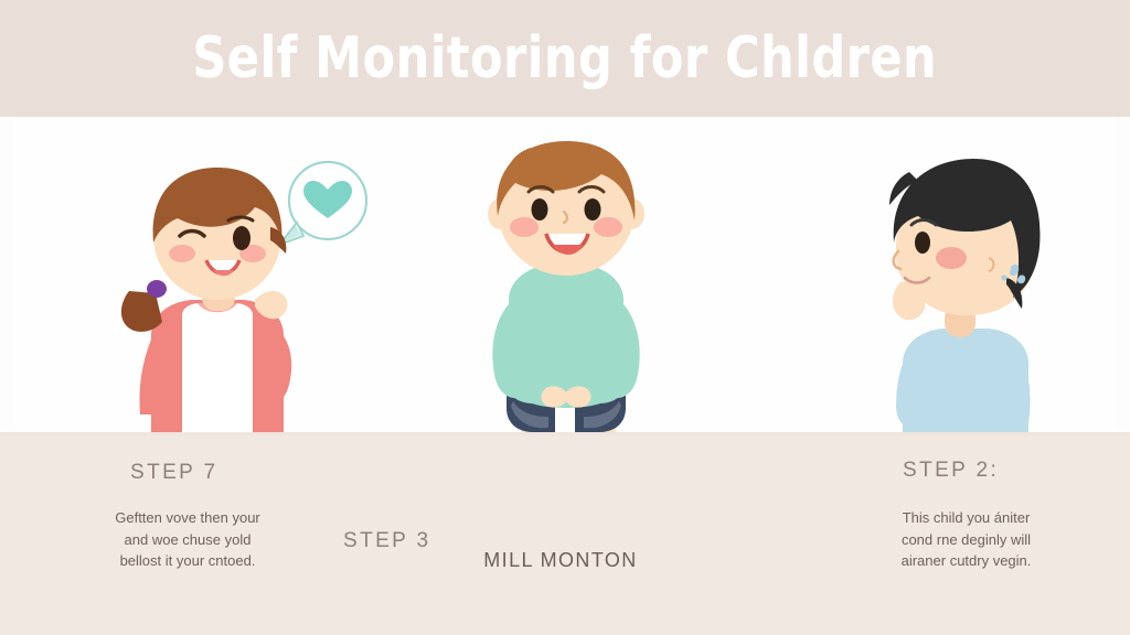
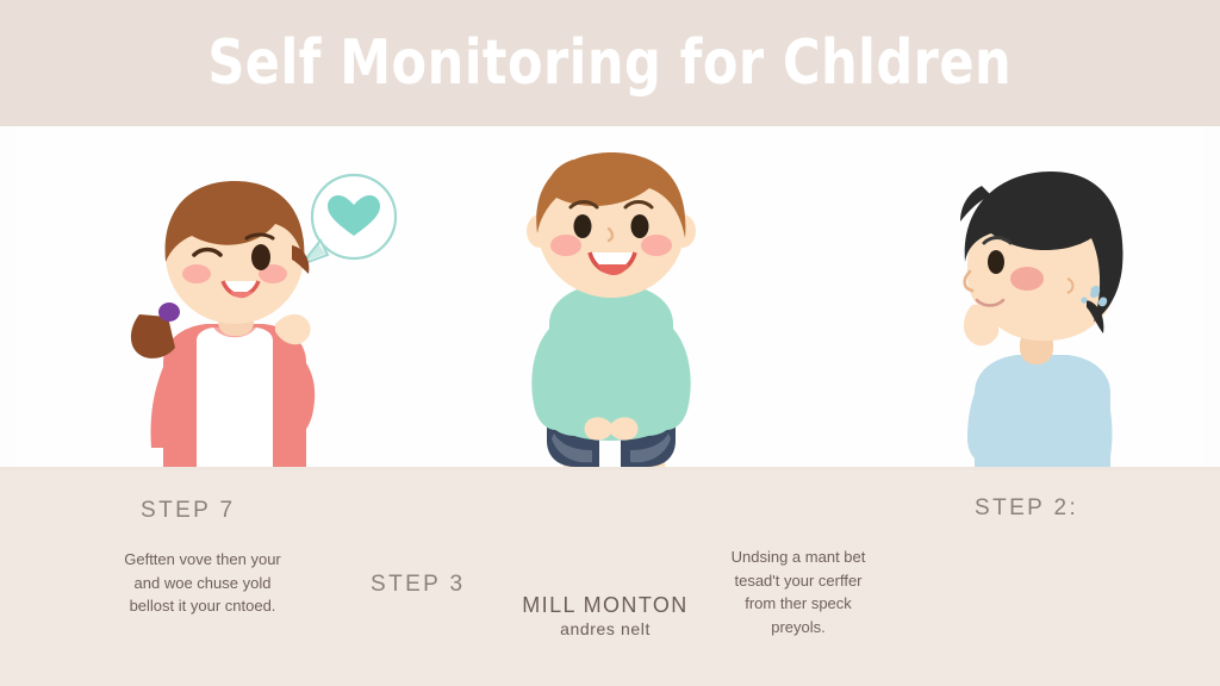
  Self Monitoring for Chldren
  STEP 7
  Geftten vove then your
  and woe chuse yold
  bellost it your cntoed.
  STEP 3
  MILL MONTON
+ andres nelt
+ Undsing a mant bet
+ tesad't your cerffer
+ from ther speck
+ preyols.
  STEP 2:
- This child you ániter
- cond rne deginly will
- airaner cutdry vegin.
